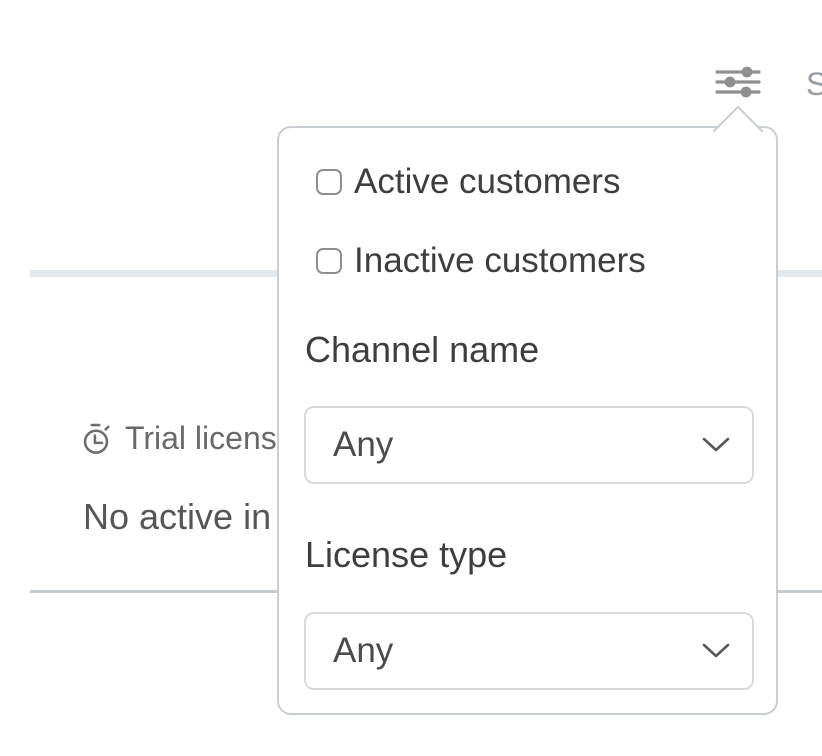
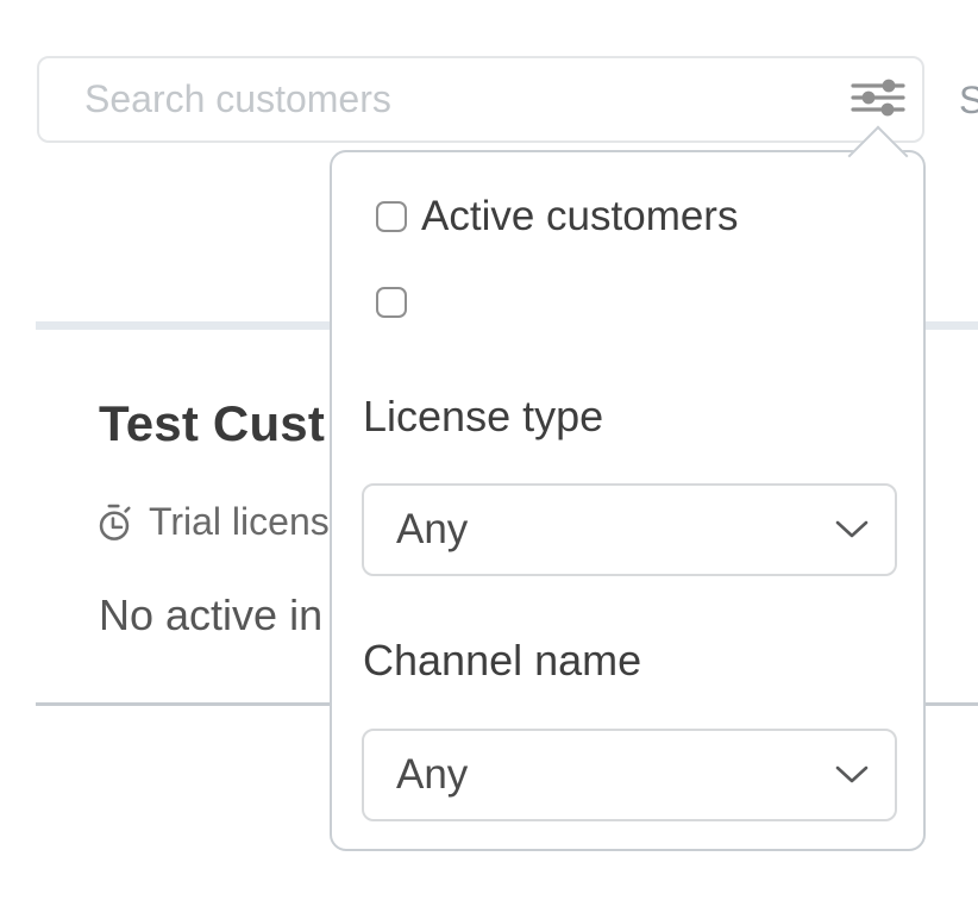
+ Search customers
  S
+ Test Cust
  Trial licens
  No active in
  Active customers
- Inactive customers
- Channel name
+ License type
  Any
- License type
+ Channel name
  Any
